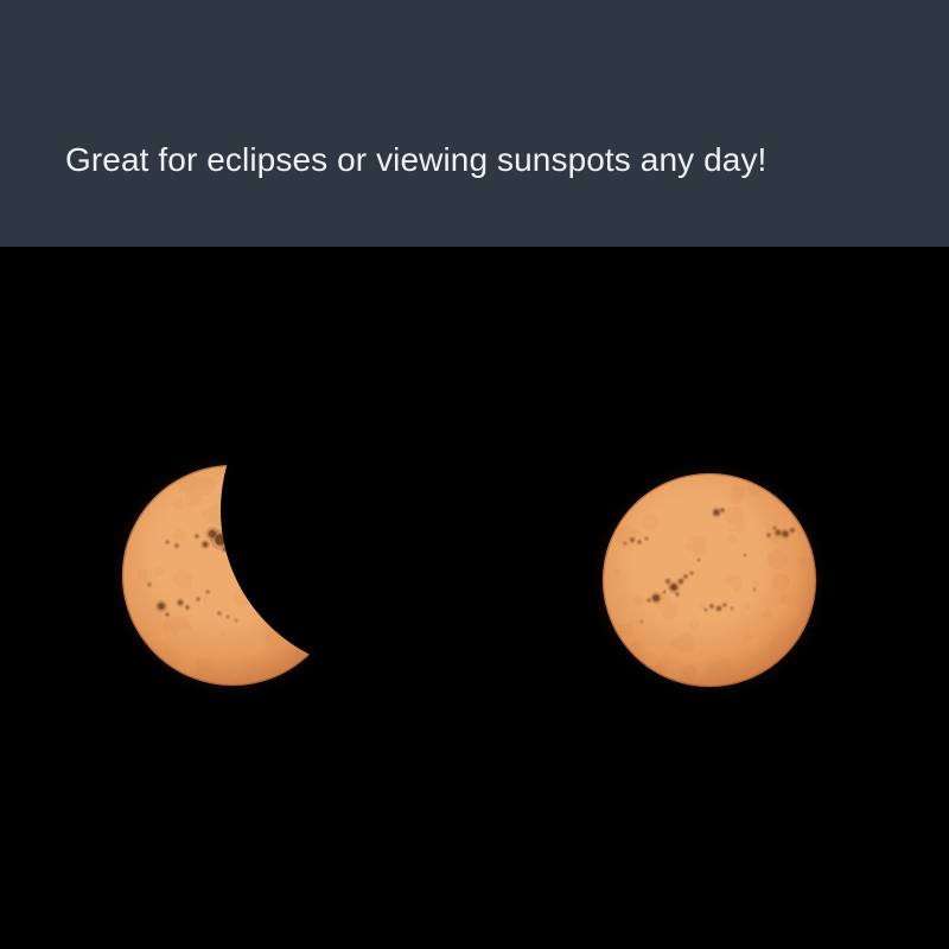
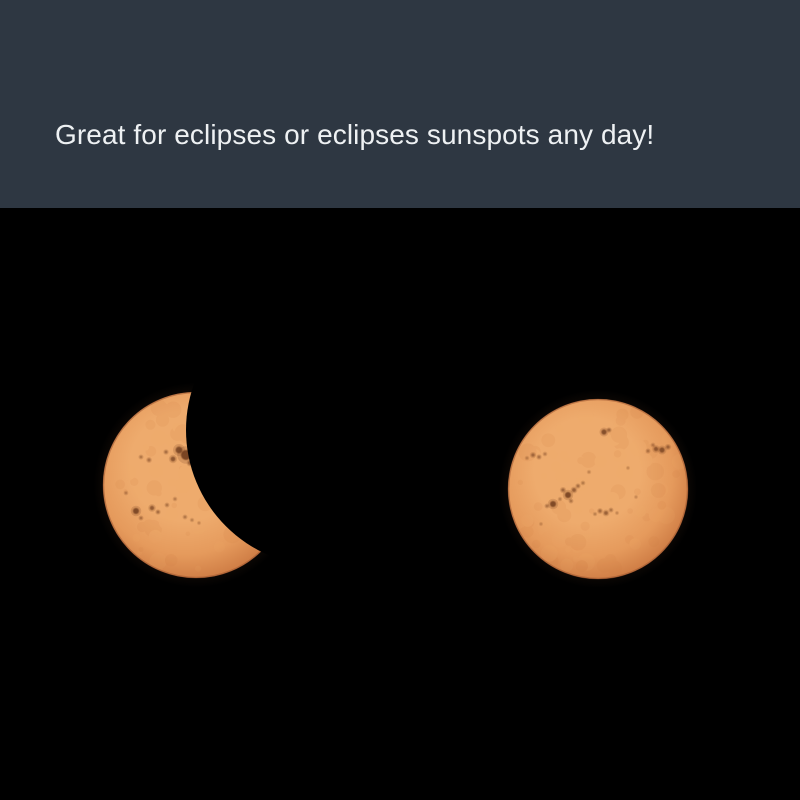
- Great for eclipses or viewing sunspots any day!
+ Great for eclipses or eclipses sunspots any day!
